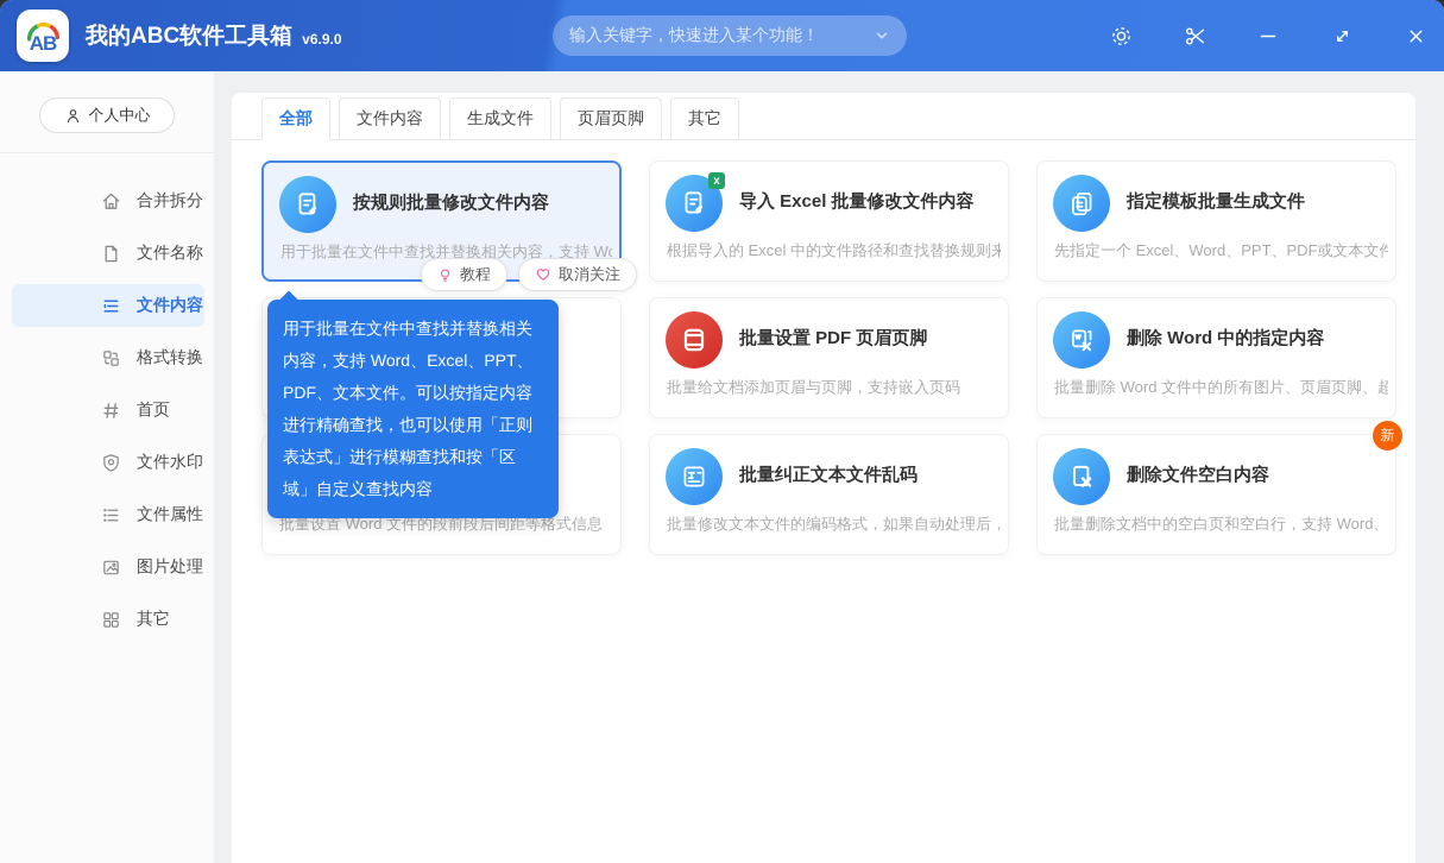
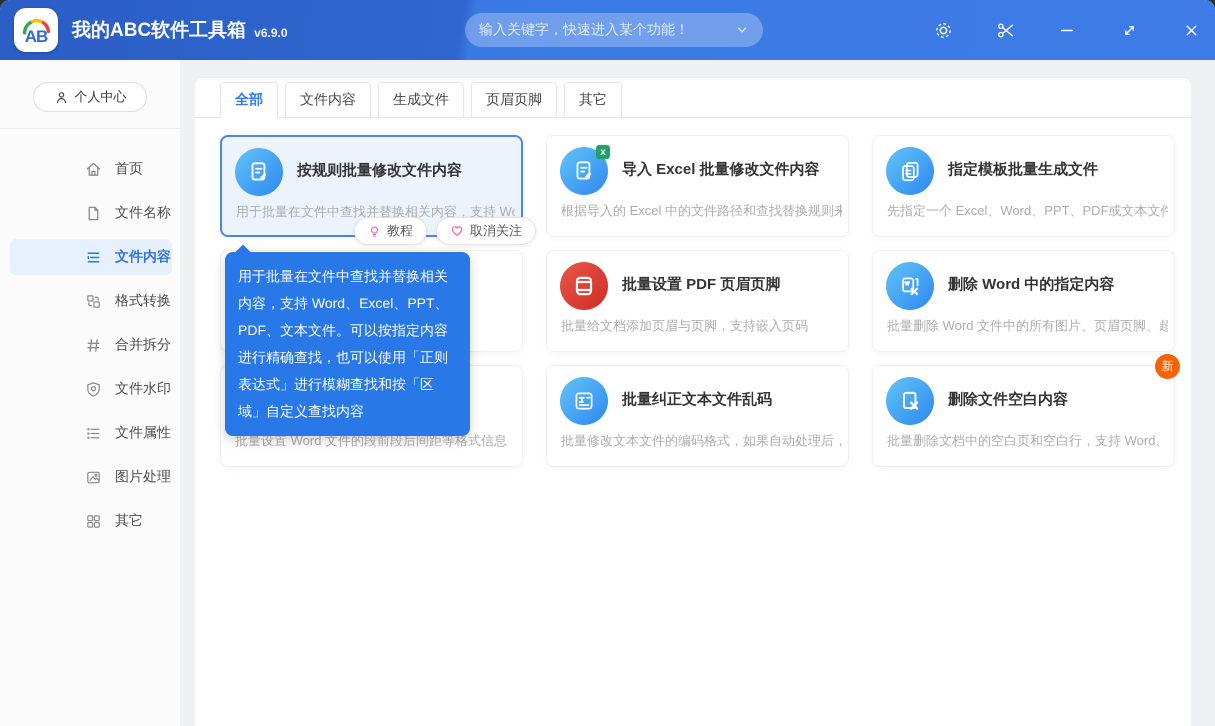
  AB
  我的ABC软件工具箱
  v6.9.0
  输入关键字，快速进入某个功能！
  个人中心
- 合并拆分
+ 首页
  文件名称
  文件内容
  格式转换
- 首页
+ 合并拆分
  文件水印
  文件属性
  图片处理
  其它
  全部
  文件内容
  生成文件
  页眉页脚
  其它
  按规则批量修改文件内容
  用于批量在文件中查找并替换相关内容，支持 W
  教程
  取消关注
  x
  导入 Excel 批量修改文件内容
  根据导入的 Excel 中的文件路径和查找替换规则来
  指定模板批量生成文件
  先指定一个 Excel、Word、PPT、PDF或文本文件
  批量设置 PDF 页眉页脚
  批量给文档添加页眉与页脚，支持嵌入页码
  删除 Word 中的指定内容
  批量删除 Word 文件中的所有图片、页眉页脚、超
  批量设置 Word 文件的段前段后间距等格式信息
  批量纠正文本文件乱码
  批量修改文本文件的编码格式，如果自动处理后，
  新
  删除文件空白内容
  批量删除文档中的空白页和空白行，支持 Word、
  用于批量在文件中查找并替换相关内容，支持 Word、Excel、PPT、PDF、文本文件。可以按指定内容进行精确查找，也可以使用「正则表达式」进行模糊查找和按「区域」自定义查找内容
